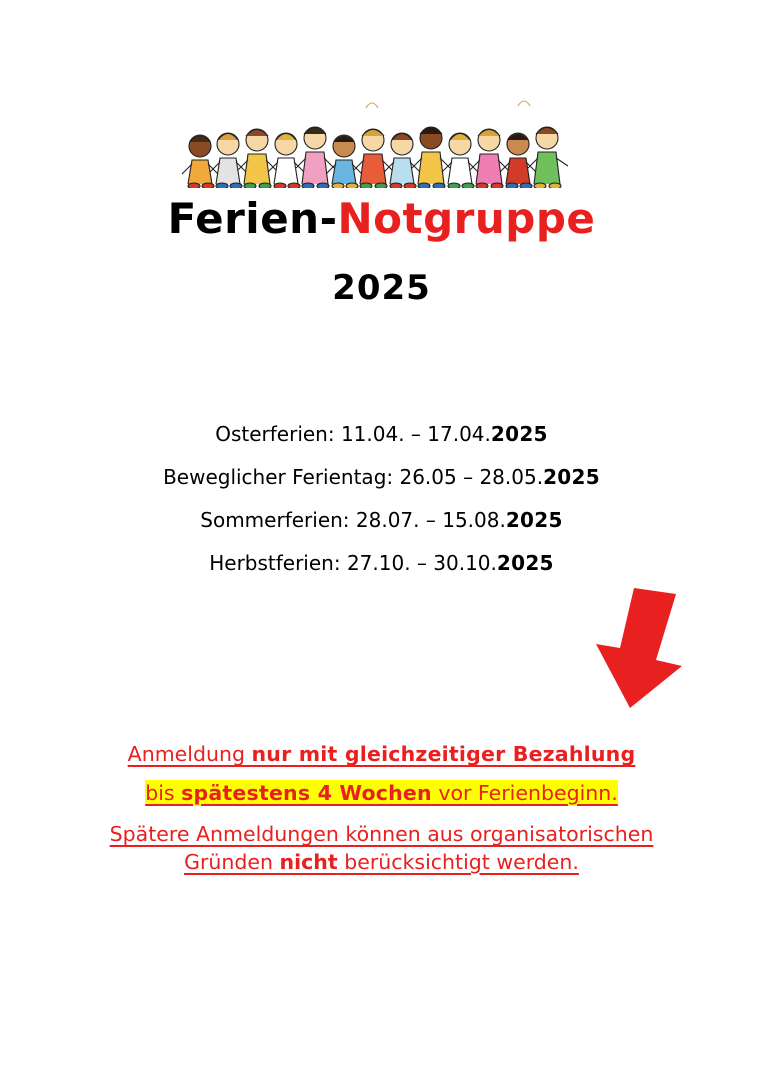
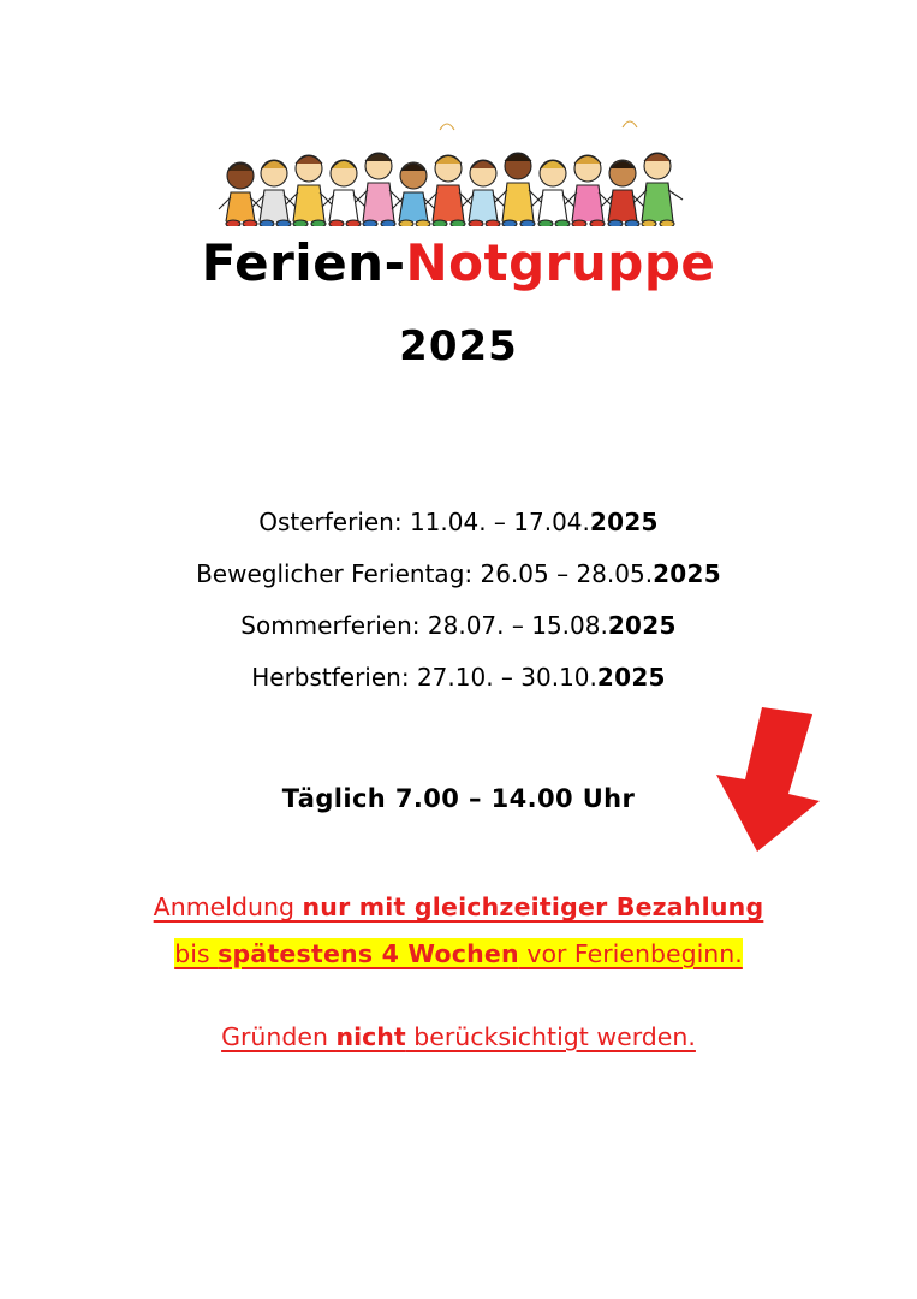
  Ferien-Notgruppe
  2025
  Osterferien: 11.04. – 17.04.2025
  Beweglicher Ferientag: 26.05 – 28.05.2025
  Sommerferien: 28.07. – 15.08.2025
  Herbstferien: 27.10. – 30.10.2025
+ Täglich 7.00 – 14.00 Uhr
  Anmeldung nur mit gleichzeitiger Bezahlung
  bis spätestens 4 Wochen vor Ferienbeginn.
- Spätere Anmeldungen können aus organisatorischen
  Gründen nicht berücksichtigt werden.
